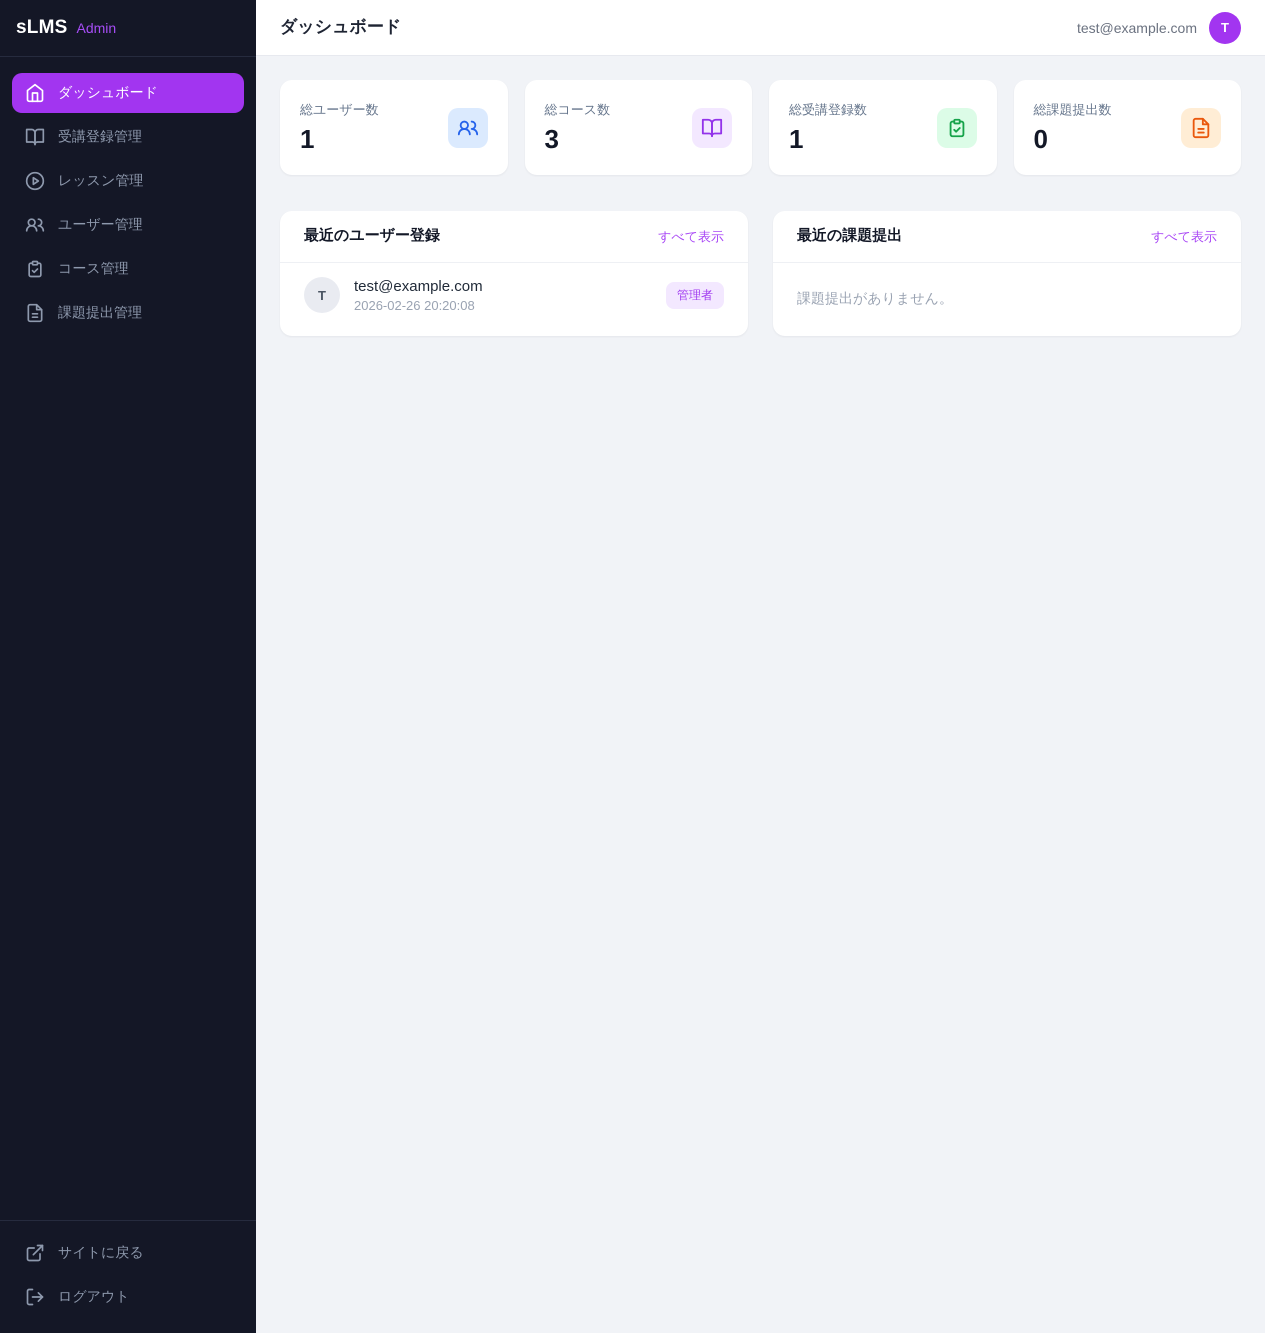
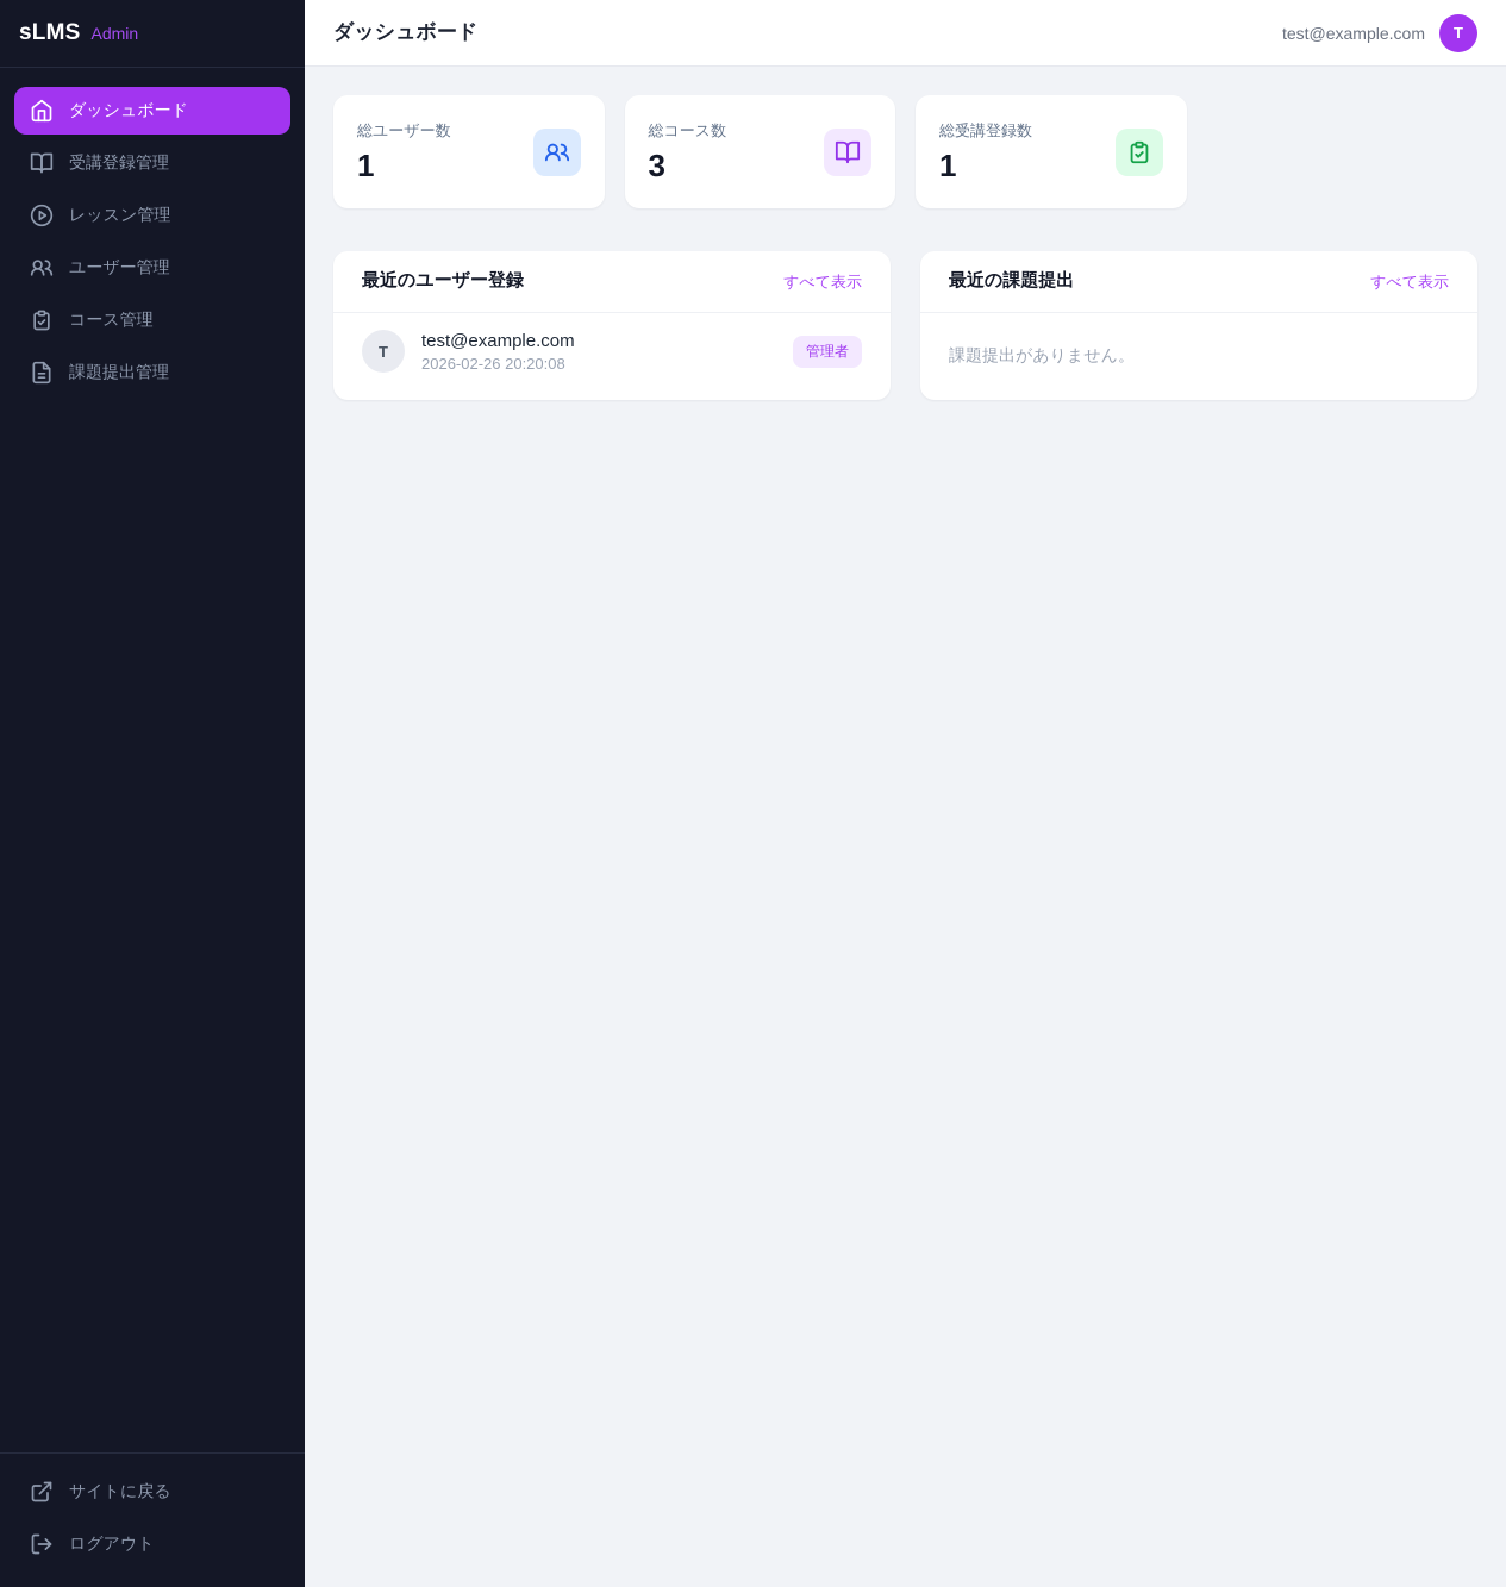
  sLMS
  Admin
  ダッシュボード
  受講登録管理
  レッスン管理
  ユーザー管理
  コース管理
  課題提出管理
  サイトに戻る
  ログアウト
  ダッシュボード
  test@example.com
  T
  総ユーザー数
  1
  総コース数
  3
  総受講登録数
  1
- 総課題提出数
- 0
  最近のユーザー登録
  すべて表示
  T
  test@example.com
  2026-02-26 20:20:08
  管理者
  最近の課題提出
  すべて表示
  課題提出がありません。
